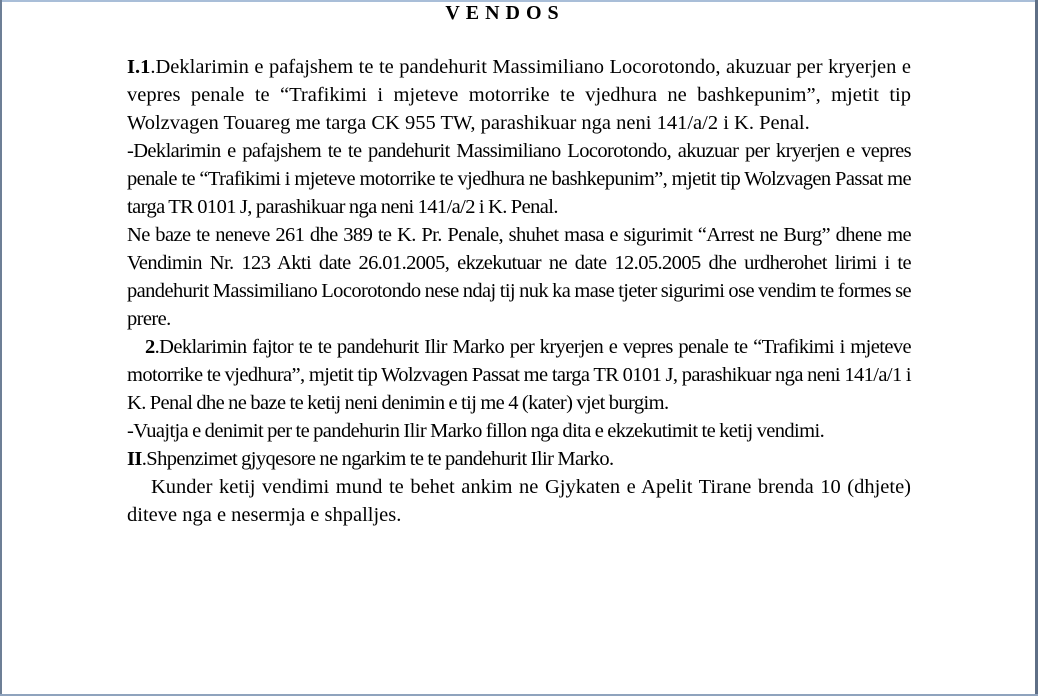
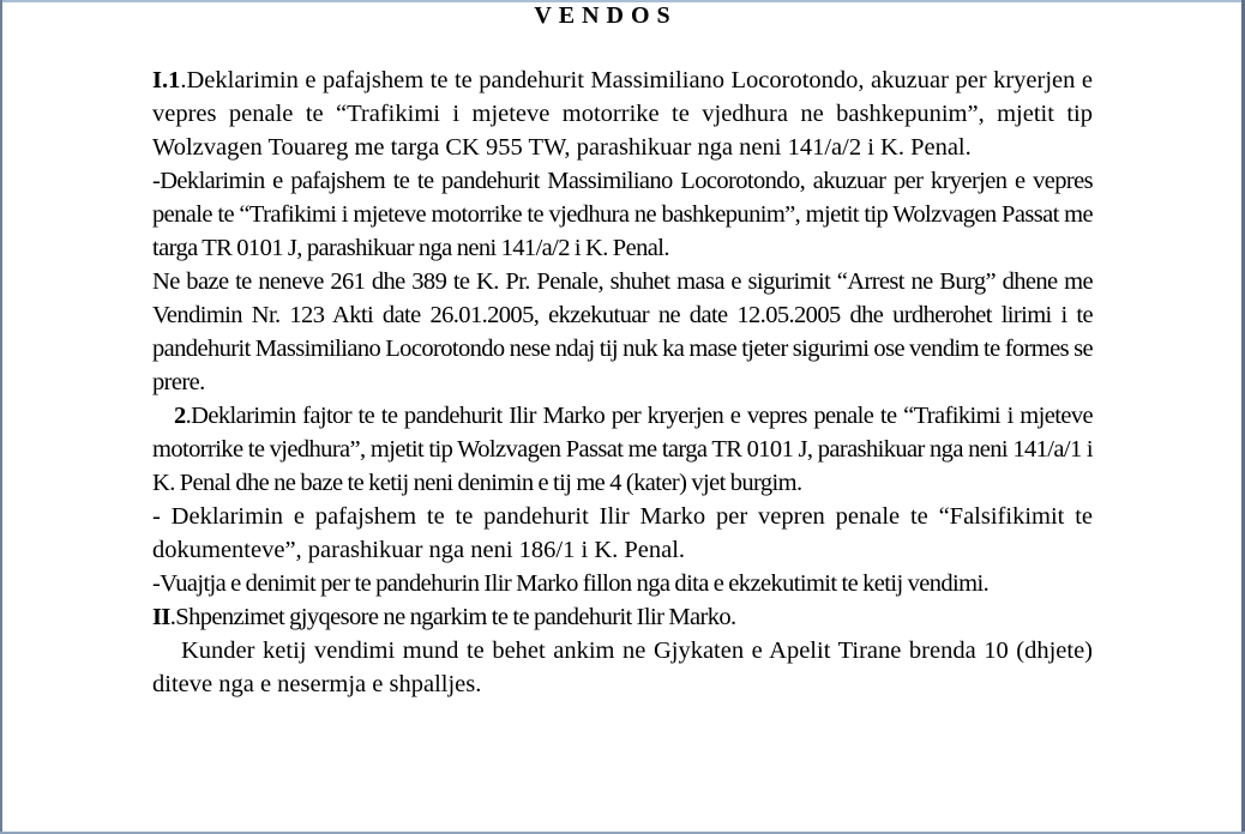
  VENDOS
  I.1.Deklarimin e pafajshem te te pandehurit Massimiliano Locorotondo, akuzuar per kryerjen e vepres penale te “Trafikimi i mjeteve motorrike te vjedhura ne bashkepunim”, mjetit tip Wolzvagen Touareg me targa CK 955 TW, parashikuar nga neni 141/a/2 i K. Penal.
  -Deklarimin e pafajshem te te pandehurit Massimiliano Locorotondo, akuzuar per kryerjen e vepres penale te “Trafikimi i mjeteve motorrike te vjedhura ne bashkepunim”, mjetit tip Wolzvagen Passat me targa TR 0101 J, parashikuar nga neni 141/a/2 i K. Penal.
  Ne baze te neneve 261 dhe 389 te K. Pr. Penale, shuhet masa e sigurimit “Arrest ne Burg” dhene me Vendimin Nr. 123 Akti date 26.01.2005, ekzekutuar ne date 12.05.2005 dhe urdherohet lirimi i te pandehurit Massimiliano Locorotondo nese ndaj tij nuk ka mase tjeter sigurimi ose vendim te formes se prere.
  2.Deklarimin fajtor te te pandehurit Ilir Marko per kryerjen e vepres penale te “Trafikimi i mjeteve motorrike te vjedhura”, mjetit tip Wolzvagen Passat me targa TR 0101 J, parashikuar nga neni 141/a/1 i K. Penal dhe ne baze te ketij neni denimin e tij me 4 (kater) vjet burgim.
+ - Deklarimin e pafajshem te te pandehurit Ilir Marko per vepren penale te “Falsifikimit te dokumenteve”, parashikuar nga neni 186/1 i K. Penal.
  -Vuajtja e denimit per te pandehurin Ilir Marko fillon nga dita e ekzekutimit te ketij vendimi.
  II.Shpenzimet gjyqesore ne ngarkim te te pandehurit Ilir Marko.
  Kunder ketij vendimi mund te behet ankim ne Gjykaten e Apelit Tirane brenda 10 (dhjete) diteve nga e nesermja e shpalljes.
